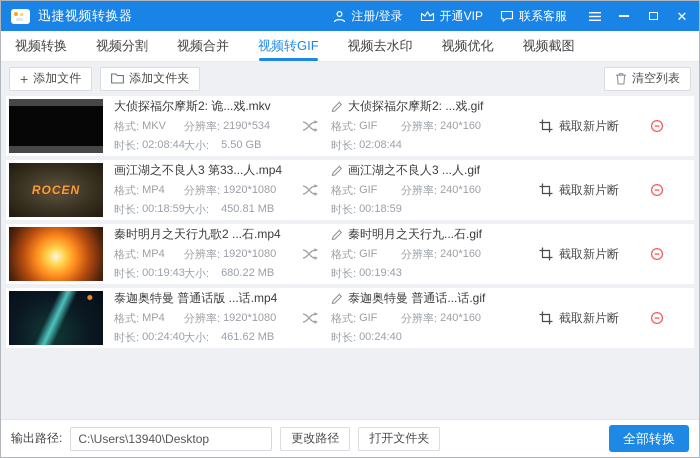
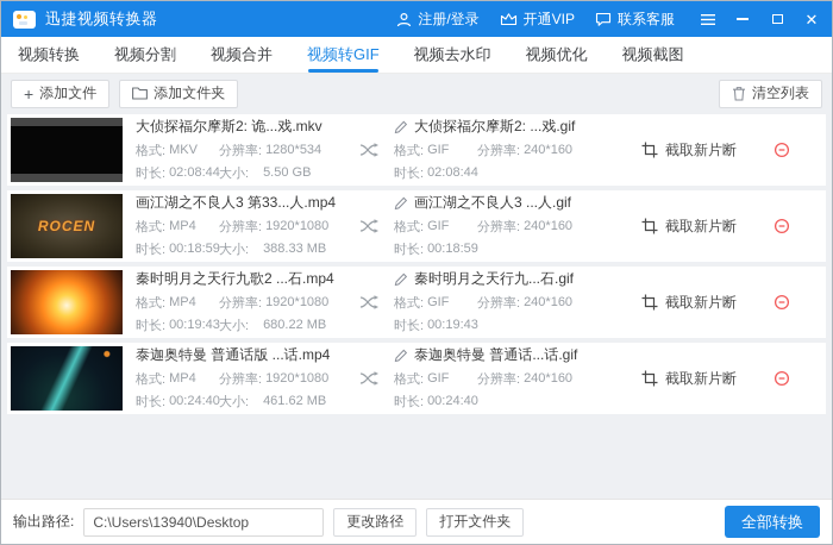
  迅捷视频转换器
  注册/登录
  开通VIP
  联系客服
  ✕
  视频转换
  视频分割
  视频合并
  视频转GIF
  视频去水印
  视频优化
  视频截图
  +
  添加文件
  添加文件夹
  清空列表
  大侦探福尔摩斯2: 诡...戏.mkv
  格式:
  MKV
  分辨率:
- 2190*534
+ 1280*534
  时长:
  02:08:44
  大小:
  5.50 GB
  大侦探福尔摩斯2: ...戏.gif
  格式:
  GIF
  分辨率:
  240*160
  时长:
  02:08:44
  截取新片断
  ROCEN
  画江湖之不良人3 第33...人.mp4
  格式:
  MP4
  分辨率:
  1920*1080
  时长:
  00:18:59
  大小:
- 450.81 MB
+ 388.33 MB
  画江湖之不良人3 ...人.gif
  格式:
  GIF
  分辨率:
  240*160
  时长:
  00:18:59
  截取新片断
  秦时明月之天行九歌2 ...石.mp4
  格式:
  MP4
  分辨率:
  1920*1080
  时长:
  00:19:43
  大小:
  680.22 MB
  秦时明月之天行九...石.gif
  格式:
  GIF
  分辨率:
  240*160
  时长:
  00:19:43
  截取新片断
  泰迦奥特曼 普通话版 ...话.mp4
  格式:
  MP4
  分辨率:
  1920*1080
  时长:
  00:24:40
  大小:
  461.62 MB
  泰迦奥特曼 普通话...话.gif
  格式:
  GIF
  分辨率:
  240*160
  时长:
  00:24:40
  截取新片断
  输出路径:
  C:\Users\13940\Desktop
  更改路径
  打开文件夹
  全部转换
